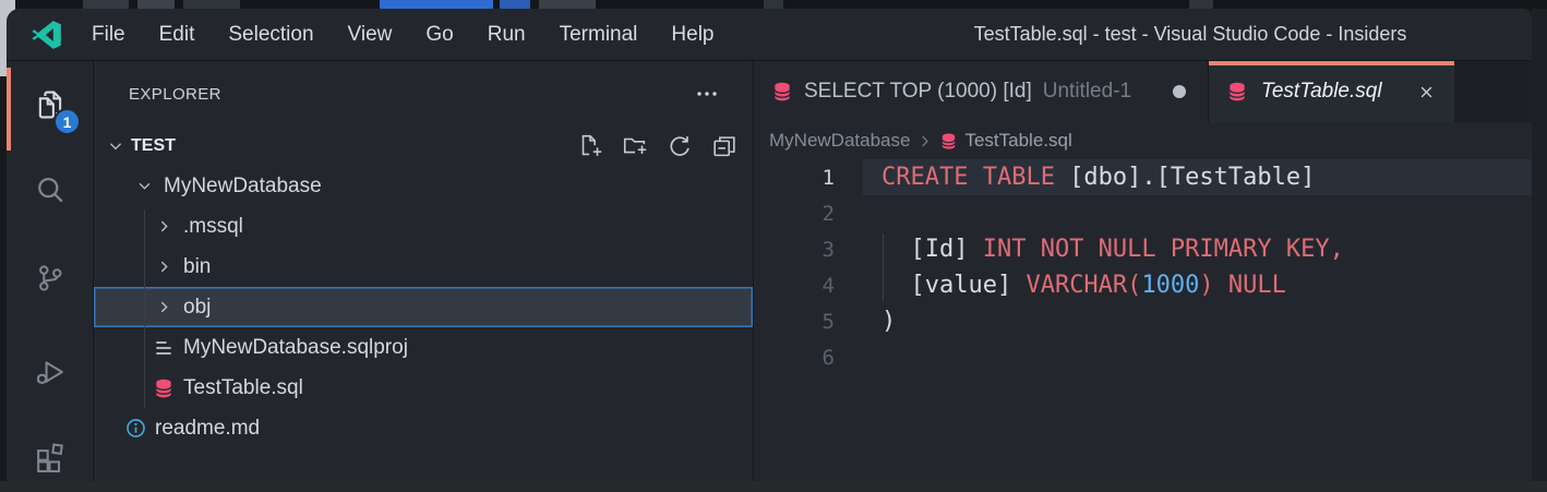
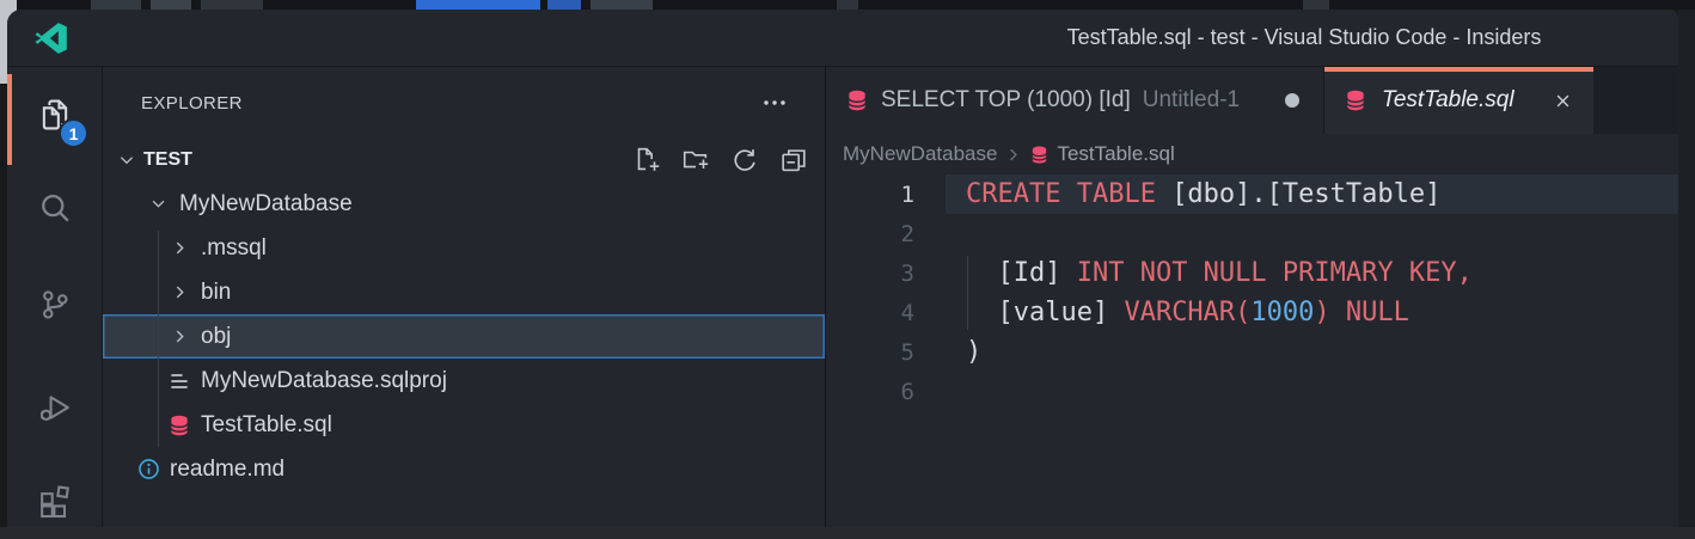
- File
- Edit
- Selection
- View
- Go
- Run
- Terminal
- Help
  TestTable.sql - test - Visual Studio Code - Insiders
  1
  EXPLORER
  TEST
  MyNewDatabase
  .mssql
  bin
  obj
  MyNewDatabase.sqlproj
  TestTable.sql
  readme.md
  SELECT TOP (1000) [Id]
  Untitled-1
  TestTable.sql
  MyNewDatabase
  TestTable.sql
  1
  CREATE TABLE
  [dbo].[TestTable]
  2
  3
  [Id]
  INT NOT NULL PRIMARY KEY,
  4
  [value]
  VARCHAR(
  1000
  )
  NULL
  5
  )
  6
